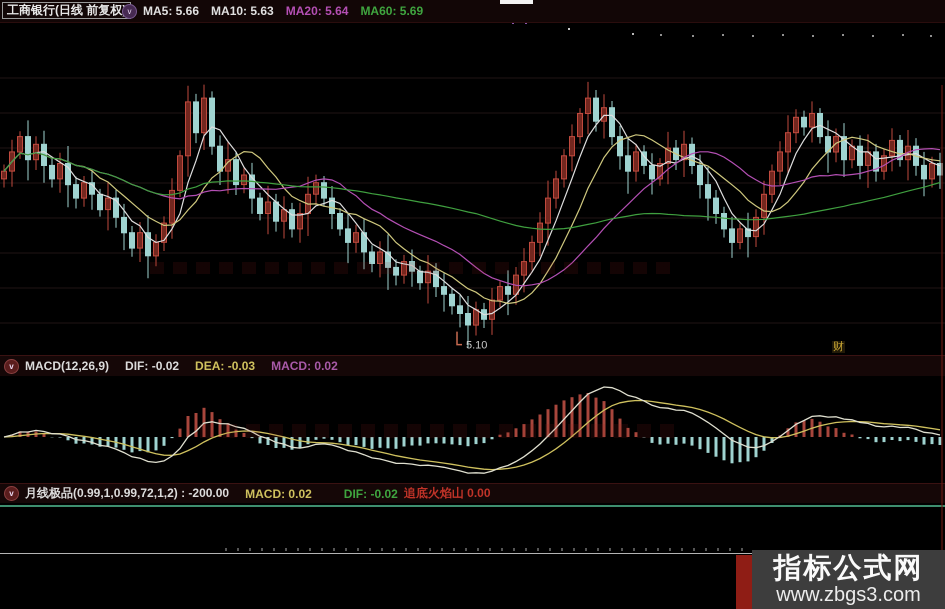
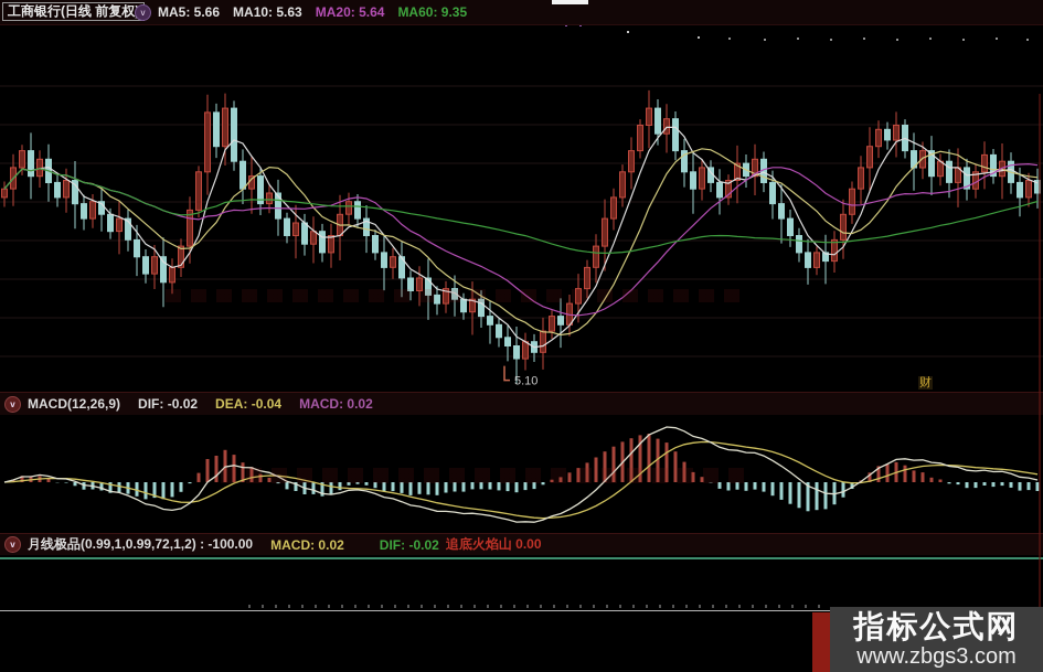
  5.10
  工商银行(日线 前复权
  v
  MA5: 5.66
  MA10: 5.63
  MA20: 5.64
- MA60: 5.69
+ MA60: 9.35
  v
  MACD(12,26,9)
  DIF: -0.02
- DEA: -0.03
+ DEA: -0.04
  MACD: 0.02
  v
- 月线极品(0.99,1,0.99,72,1,2) : -200.00
+ 月线极品(0.99,1,0.99,72,1,2) : -100.00
  MACD: 0.02
  DIF: -0.02
  追底火焰山 0.00
  财
  指标公式网
  www.zbgs3.com
